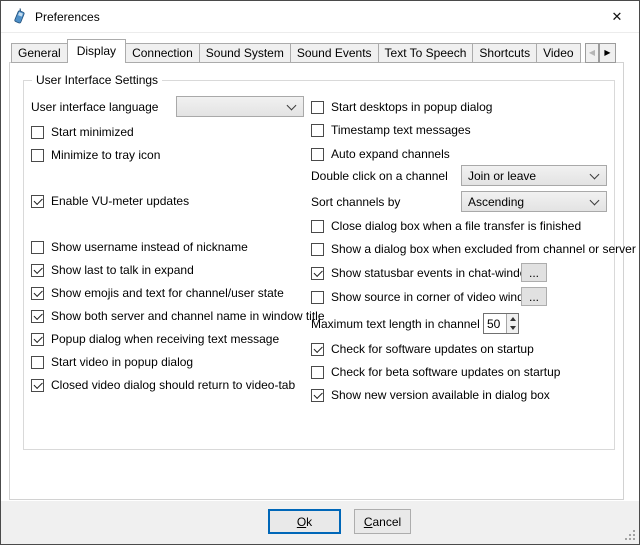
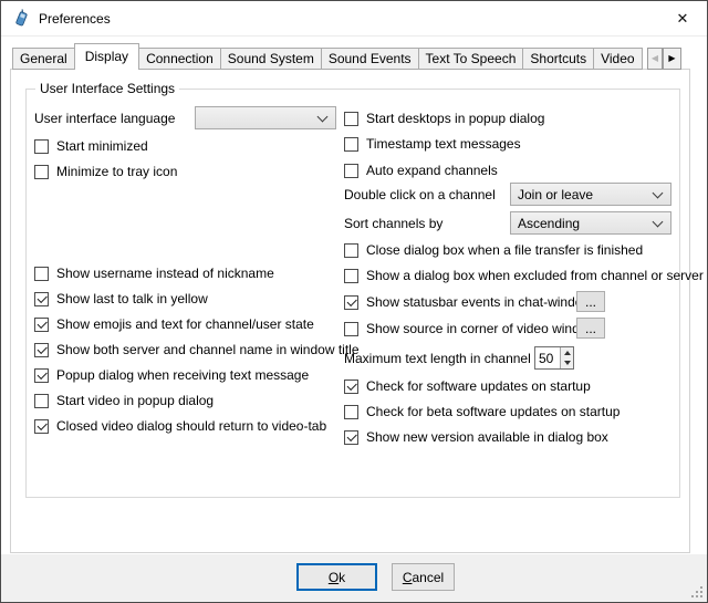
  Preferences
  ✕
  General
  Display
  Connection
  Sound System
  Sound Events
  Text To Speech
  Shortcuts
  Video
  ◀
  ▶
  User Interface Settings
  User interface language
  Start minimized
  Minimize to tray icon
- Enable VU-meter updates
  Show username instead of nickname
- Show last to talk in expand
+ Show last to talk in yellow
  Show emojis and text for channel/user state
  Show both server and channel name in window title
  Popup dialog when receiving text message
  Start video in popup dialog
  Closed video dialog should return to video-tab
  Start desktops in popup dialog
  Timestamp text messages
  Auto expand channels
  Double click on a channel
  Join or leave
  Sort channels by
  Ascending
  Close dialog box when a file transfer is finished
  Show a dialog box when excluded from channel or server
  Show statusbar events in chat-wind
  ...
  Show source in corner of video win
  ...
  Maximum text length in channel
  50
  Check for software updates on startup
  Check for beta software updates on startup
  Show new version available in dialog box
  Ok
  Cancel
